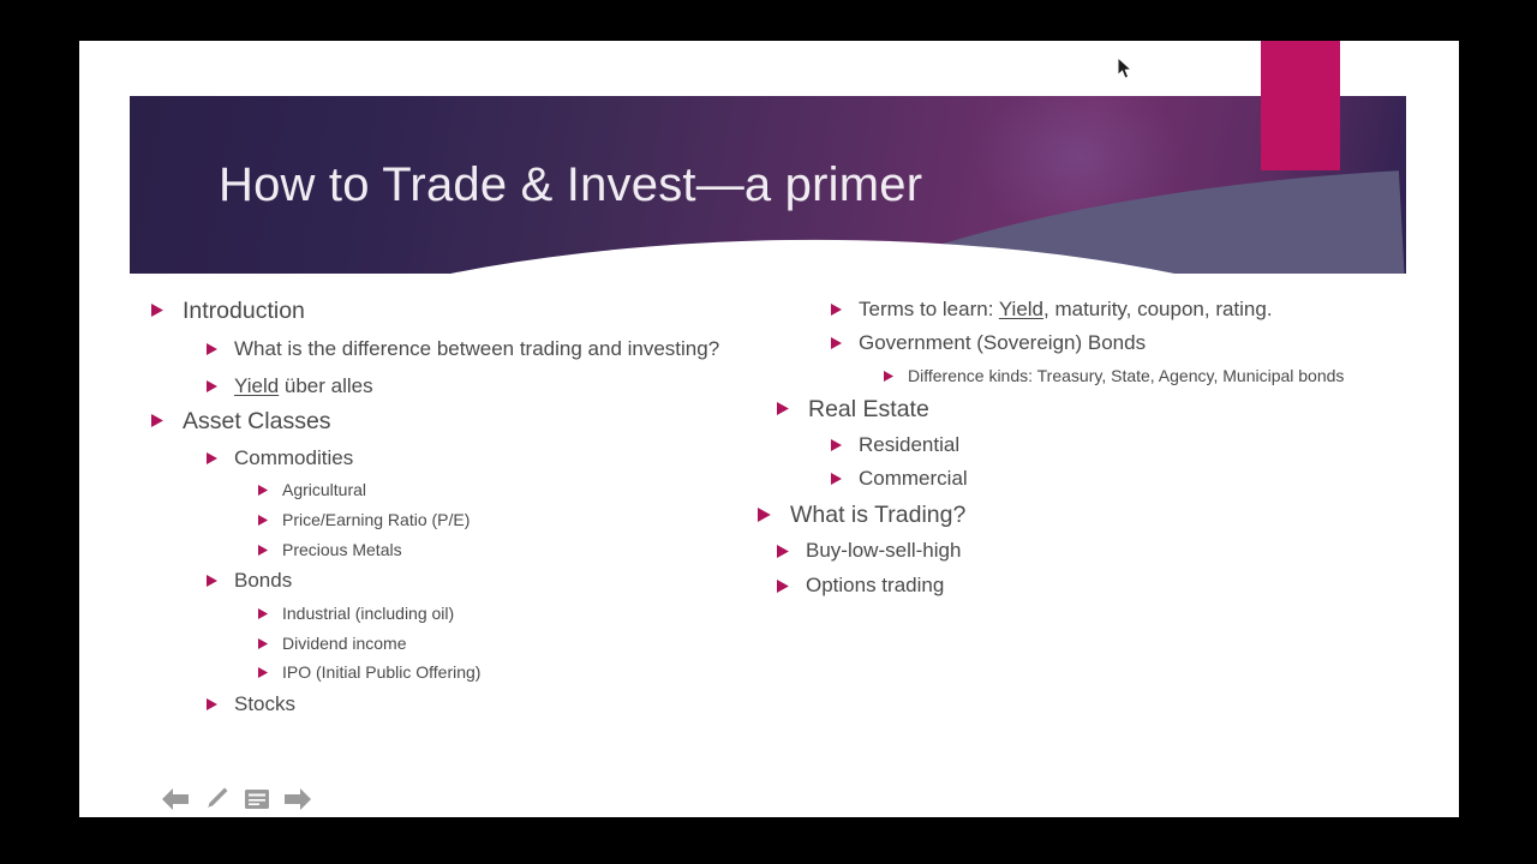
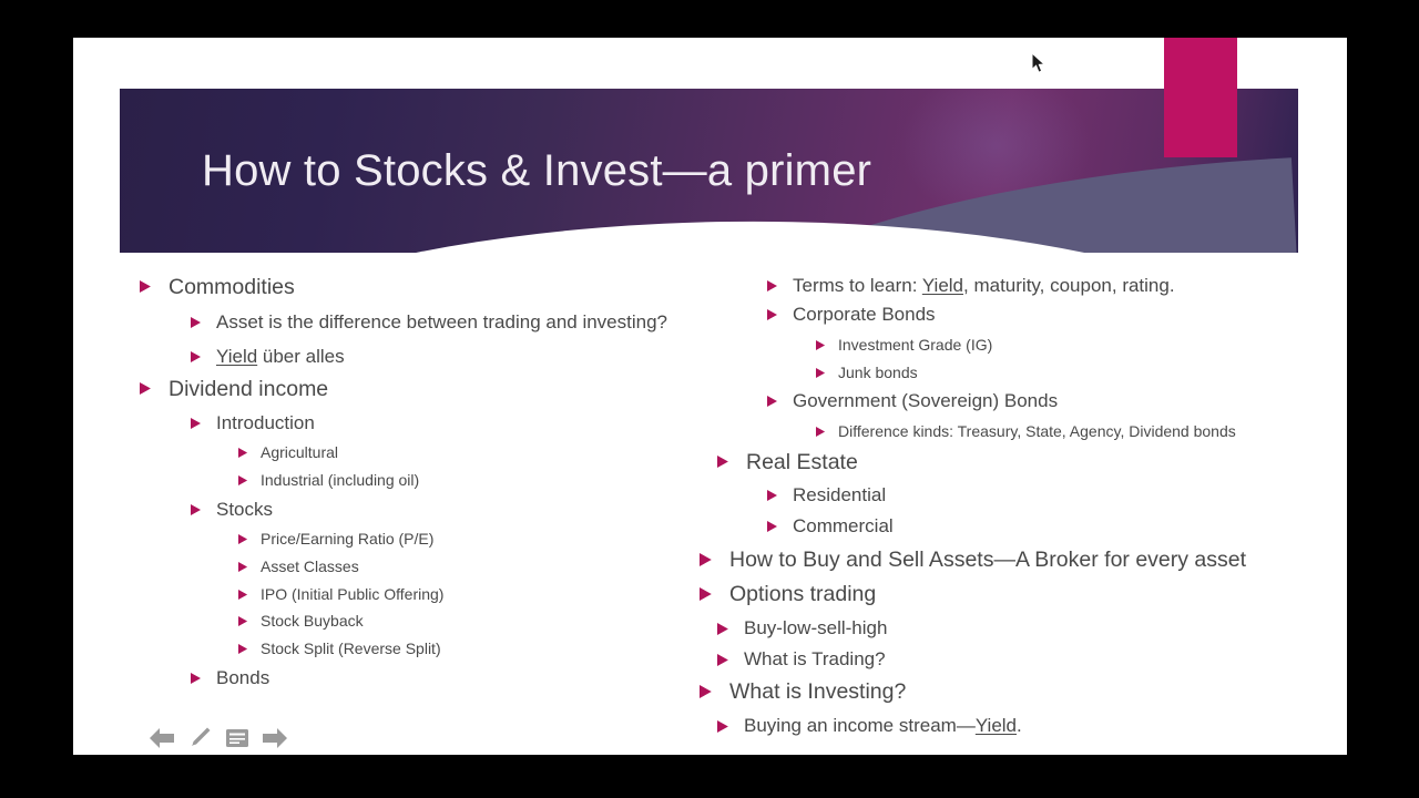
- How to Trade & Invest—a primer
+ How to Stocks & Invest—a primer
- Introduction
+ Commodities
- What is the difference between trading and investing?
+ Asset is the difference between trading and investing?
  Yield über alles
- Asset Classes
+ Dividend income
- Commodities
+ Introduction
  Agricultural
- Price/Earning Ratio (P/E)
+ Industrial (including oil)
- Precious Metals
- Bonds
+ Stocks
- Industrial (including oil)
+ Price/Earning Ratio (P/E)
- Dividend income
+ Asset Classes
  IPO (Initial Public Offering)
+ Stock Buyback
+ Stock Split (Reverse Split)
- Stocks
+ Bonds
  Terms to learn: Yield, maturity, coupon, rating.
+ Corporate Bonds
+ Investment Grade (IG)
+ Junk bonds
  Government (Sovereign) Bonds
- Difference kinds: Treasury, State, Agency, Municipal bonds
+ Difference kinds: Treasury, State, Agency, Dividend bonds
  Real Estate
  Residential
  Commercial
+ How to Buy and Sell Assets—A Broker for every asset
- What is Trading?
+ Options trading
  Buy-low-sell-high
- Options trading
+ What is Trading?
+ What is Investing?
+ Buying an income stream—Yield.
